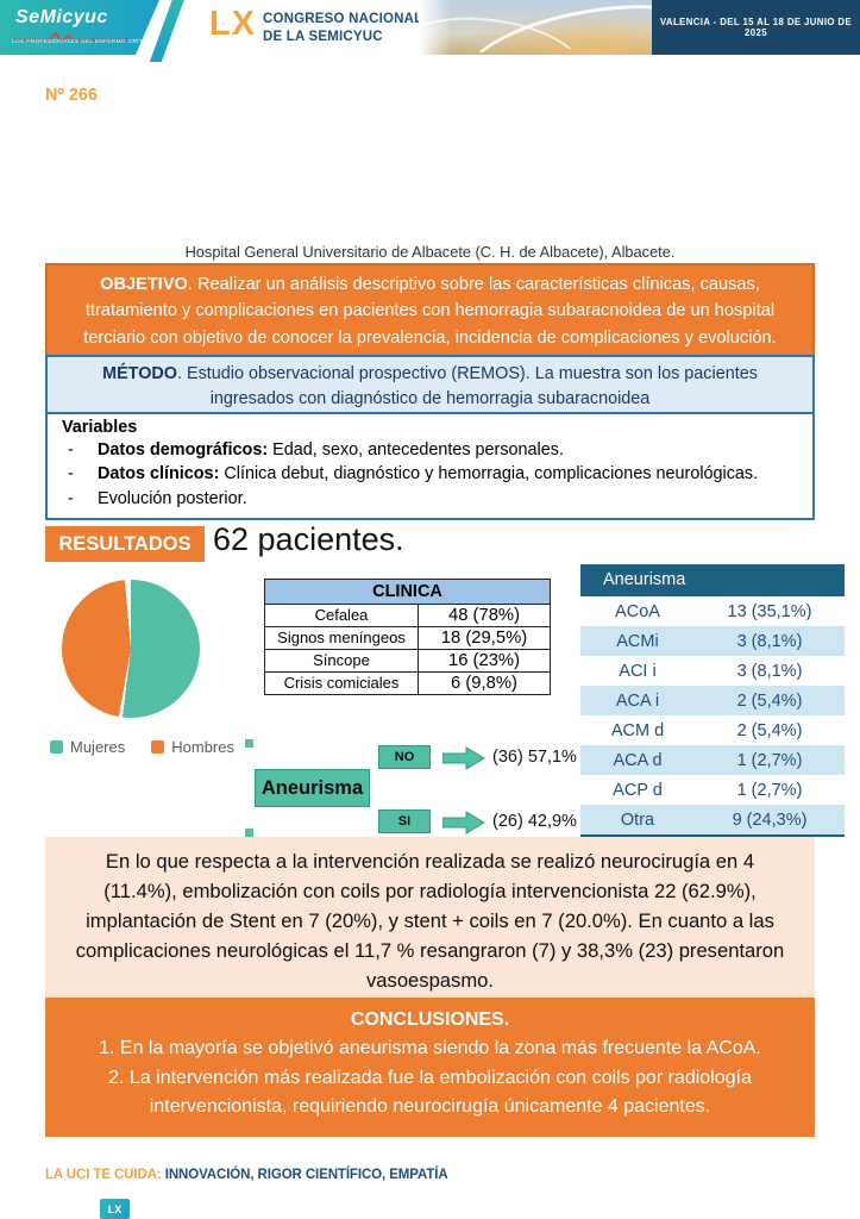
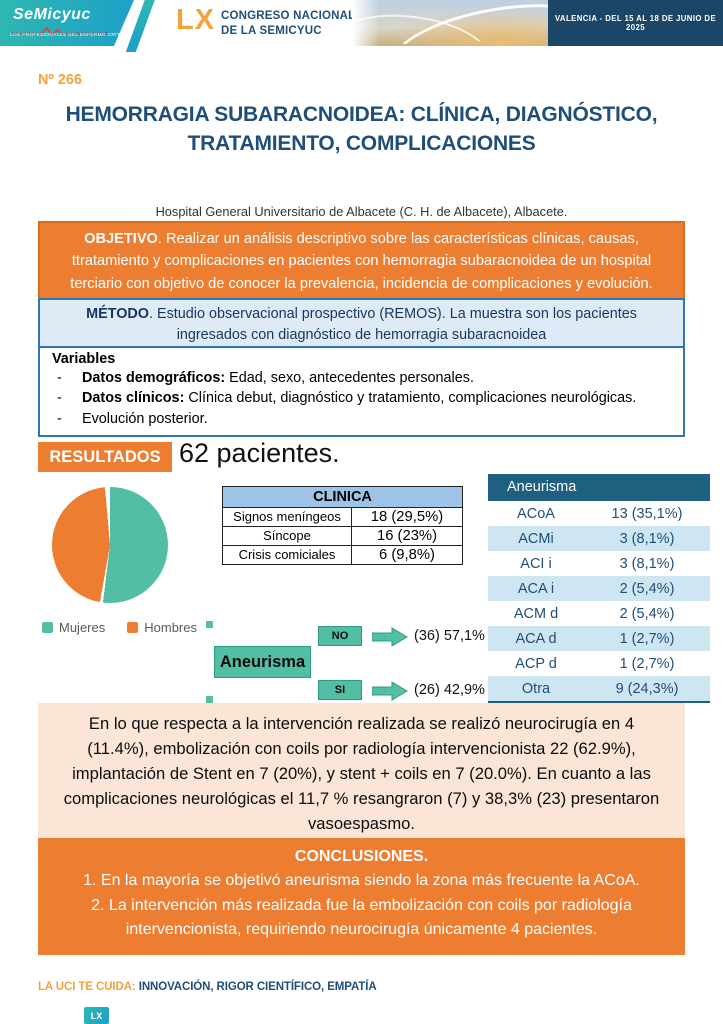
  SeMicyuc
  LX
  CONGRESO NACIONA
  DE LA SEMICYUC
  VALENCIA - DEL 15 AL 18 DE JUNIO DE 2025
  Nº 266
+ HEMORRAGIA SUBARACNOIDEA: CLÍNICA, DIAGNÓSTICO,
+ TRATAMIENTO, COMPLICACIONES
  Hospital General Universitario de Albacete (C. H. de Albacete), Albacete.
  OBJETIVO. Realizar un análisis descriptivo sobre las características clínicas, causas, ttratamiento y complicaciones en pacientes con hemorragia subaracnoidea de un hospital terciario con objetivo de conocer la prevalencia, incidencia de complicaciones y evolución.
  MÉTODO. Estudio observacional prospectivo (REMOS). La muestra son los pacientes ingresados con diagnóstico de hemorragia subaracnoidea
  Variables
  -
  Datos demográficos: Edad, sexo, antecedentes personales.
  -
- Datos clínicos: Clínica debut, diagnóstico y hemorragia, complicaciones neurológicas.
+ Datos clínicos: Clínica debut, diagnóstico y tratamiento, complicaciones neurológicas.
  -
  Evolución posterior.
  RESULTADOS
  62 pacientes.
  Mujeres
  Hombres
  CLINICA
- Cefalea
- 48 (78%)
  Signos meníngeos
  18 (29,5%)
  Síncope
  16 (23%)
  Crisis comiciales
  6 (9,8%)
  Aneurisma
  ACoA
  13 (35,1%)
  ACMi
  3 (8,1%)
  ACI i
  3 (8,1%)
  ACA i
  2 (5,4%)
  ACM d
  2 (5,4%)
  ACA d
  1 (2,7%)
  ACP d
  1 (2,7%)
  Otra
  9 (24,3%)
  Aneurisma
  NO
  SI
  (36) 57,1%
  (26) 42,9%
  En lo que respecta a la intervención realizada se realizó neurocirugía en 4 (11.4%), embolización con coils por radiología intervencionista 22 (62.9%), implantación de Stent en 7 (20%), y stent + coils en 7 (20.0%). En cuanto a las complicaciones neurológicas el 11,7 % resangraron (7) y 38,3% (23) presentaron vasoespasmo.
  CONCLUSIONES.
  1. En la mayoría se objetivó aneurisma siendo la zona más frecuente la ACoA.
  2. La intervención más realizada fue la embolización con coils por radiología intervencionista, requiriendo neurocirugía únicamente 4 pacientes.
  LA UCI TE CUIDA: INNOVACIÓN, RIGOR CIENTÍFICO, EMPATÍA
  LX
